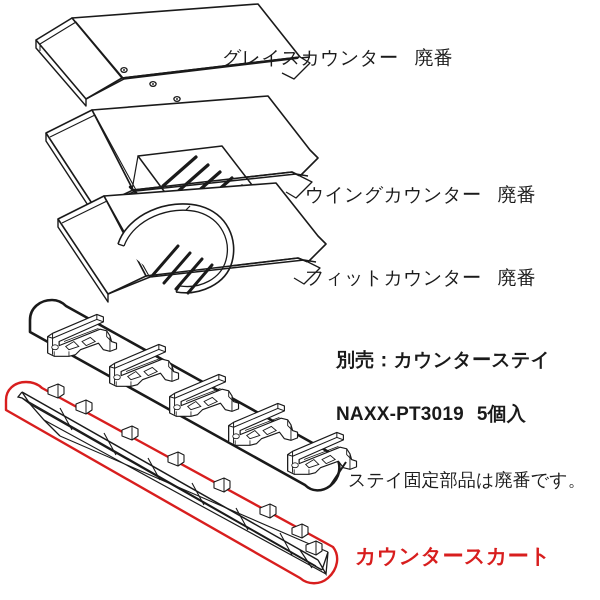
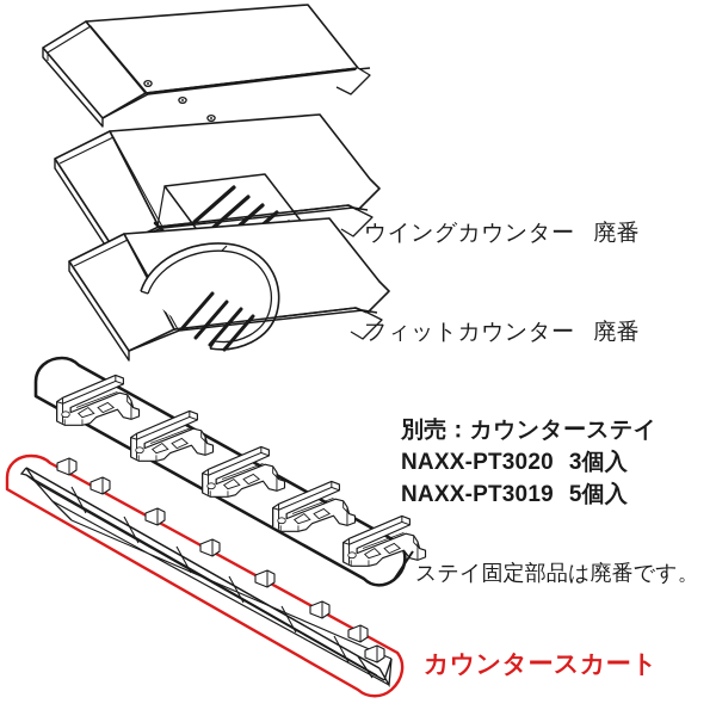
- グレイスカウンター 廃番
  ウイングカウンター 廃番
  フィットカウンター 廃番
  別売：カウンターステイ
+ NAXX-PT3020 3個入
  NAXX-PT3019 5個入
  ステイ固定部品は廃番です。
  カウンタースカート
